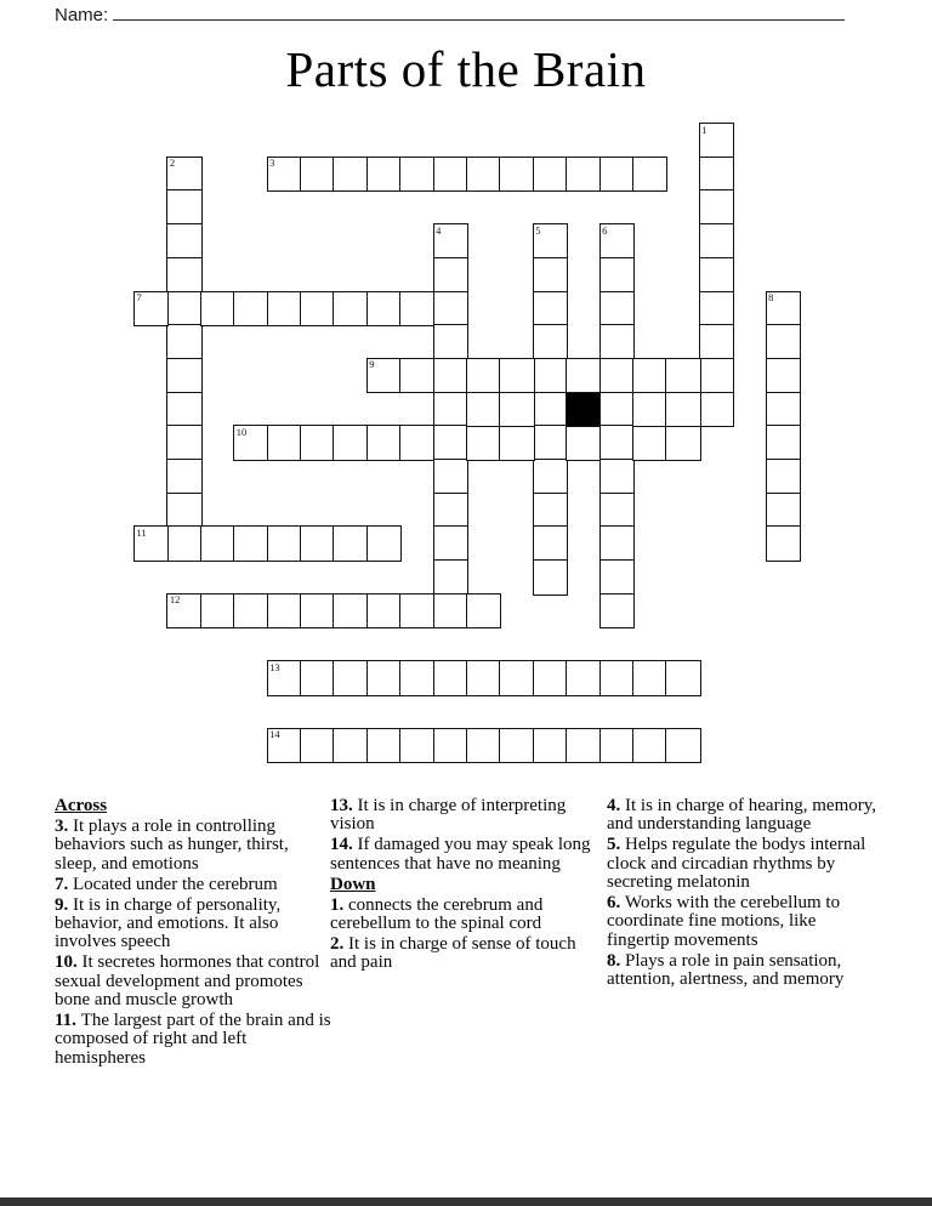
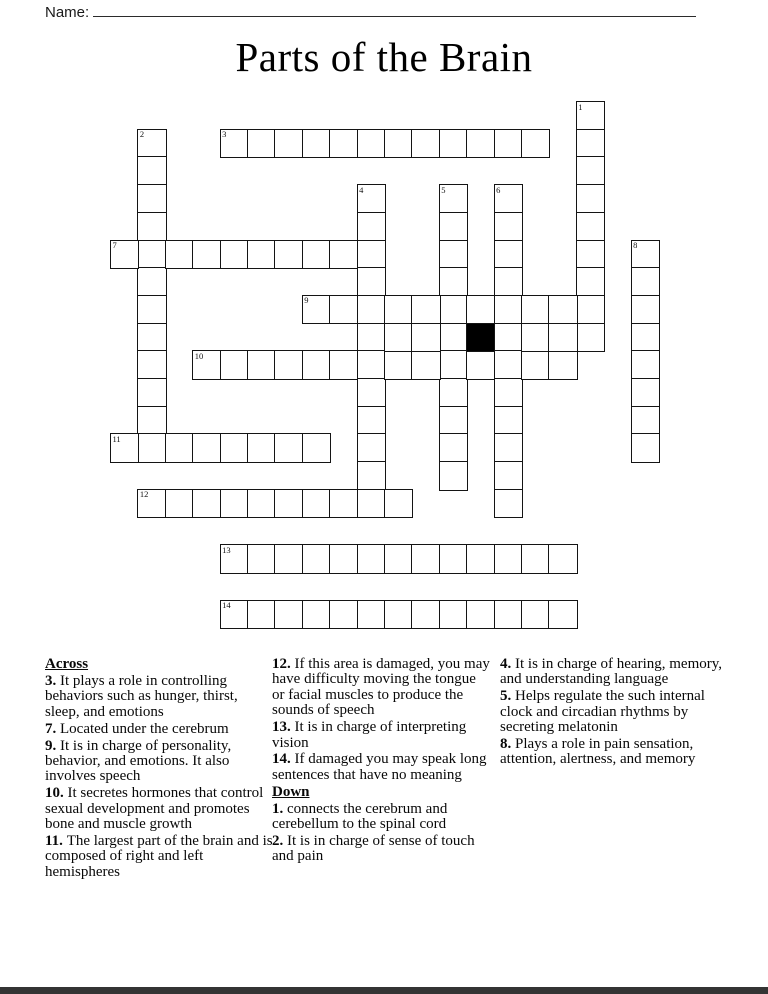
  Name:
  Parts of the Brain
  1
  2
  3
  4
  5
  6
  7
  8
  9
  10
  11
  12
  13
  14
  Across
  3. It plays a role in controlling behaviors such as hunger, thirst, sleep, and emotions
  7. Located under the cerebrum
  9. It is in charge of personality, behavior, and emotions. It also involves speech
  10. It secretes hormones that control sexual development and promotes bone and muscle growth
  11. The largest part of the brain and is composed of right and left hemispheres
+ 12. If this area is damaged, you may have difficulty moving the tongue or facial muscles to produce the sounds of speech
  13. It is in charge of interpreting vision
  14. If damaged you may speak long sentences that have no meaning
  Down
  1. connects the cerebrum and cerebellum to the spinal cord
  2. It is in charge of sense of touch and pain
  4. It is in charge of hearing, memory, and understanding language
- 5. Helps regulate the bodys internal clock and circadian rhythms by secreting melatonin
+ 5. Helps regulate the such internal clock and circadian rhythms by secreting melatonin
- 6. Works with the cerebellum to coordinate fine motions, like fingertip movements
  8. Plays a role in pain sensation, attention, alertness, and memory
